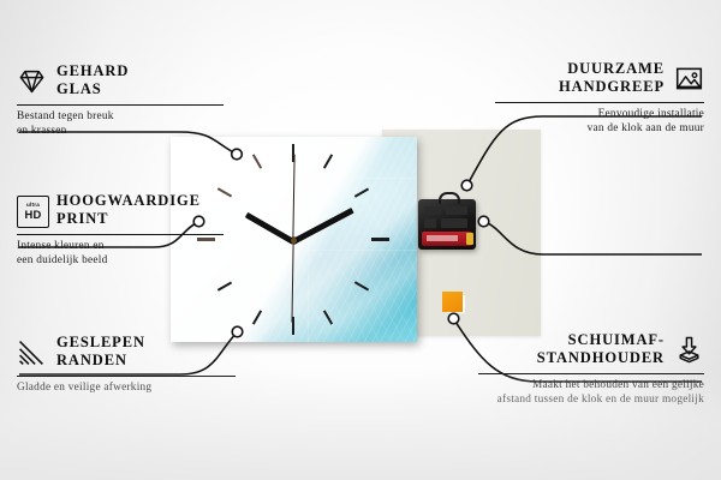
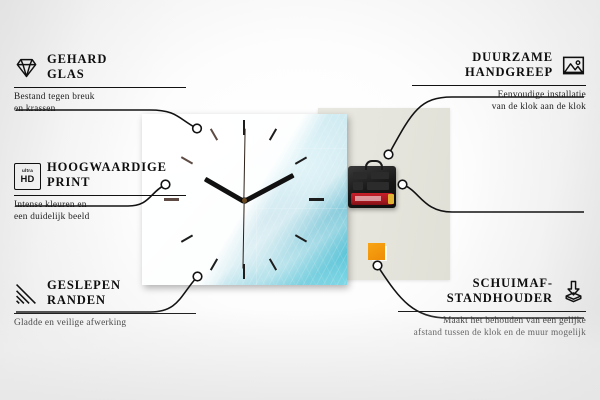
  GEHARD
  GLAS
  Bestand tegen breuk
  en krassen
  HD
  HOOGWAARDIGE
  PRINT
  Intense kleuren en
  een duidelijk beeld
  GESLEPEN
  RANDEN
  DUURZAME
  HANDGREEP
  Eenvoudige installatie
- van de klok aan de muur
+ van de klok aan de klok
  SCHUIMAF-
  STANDHOUDER
